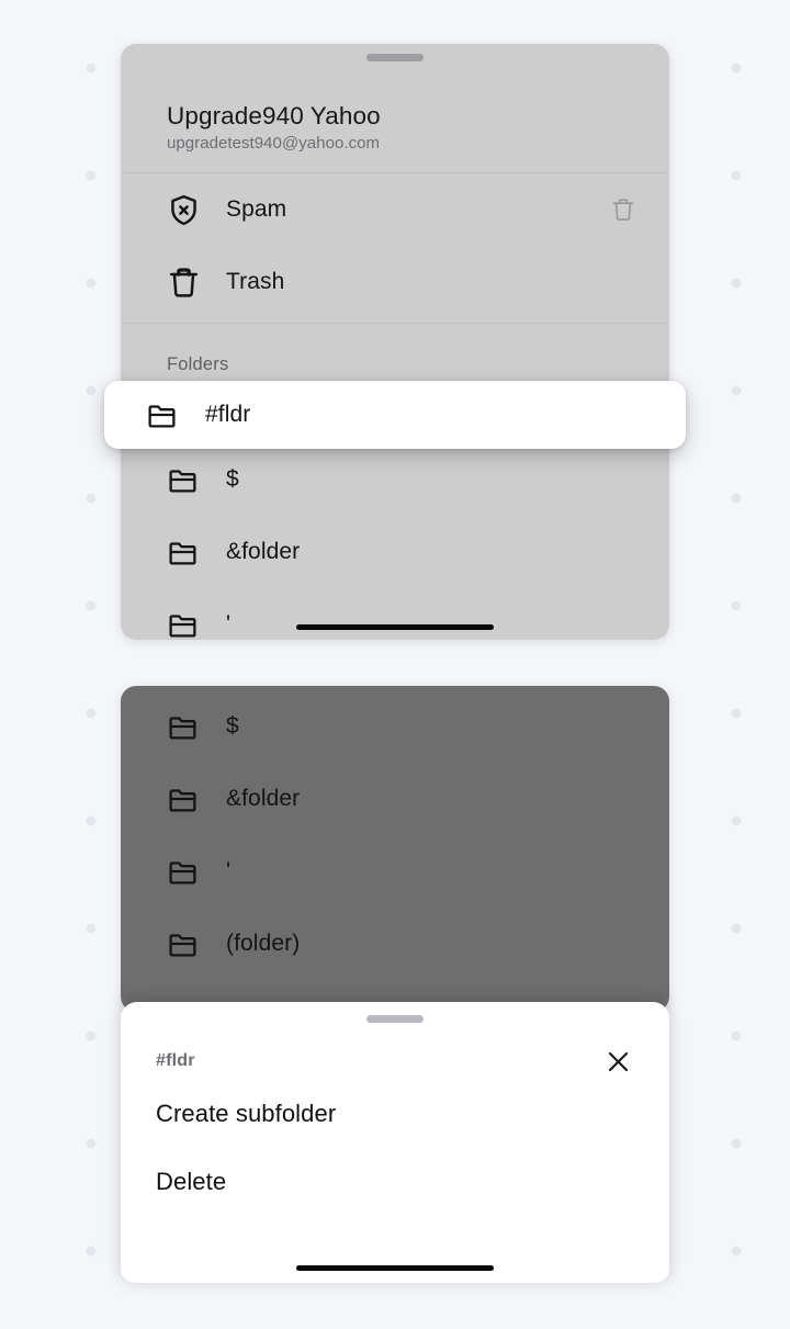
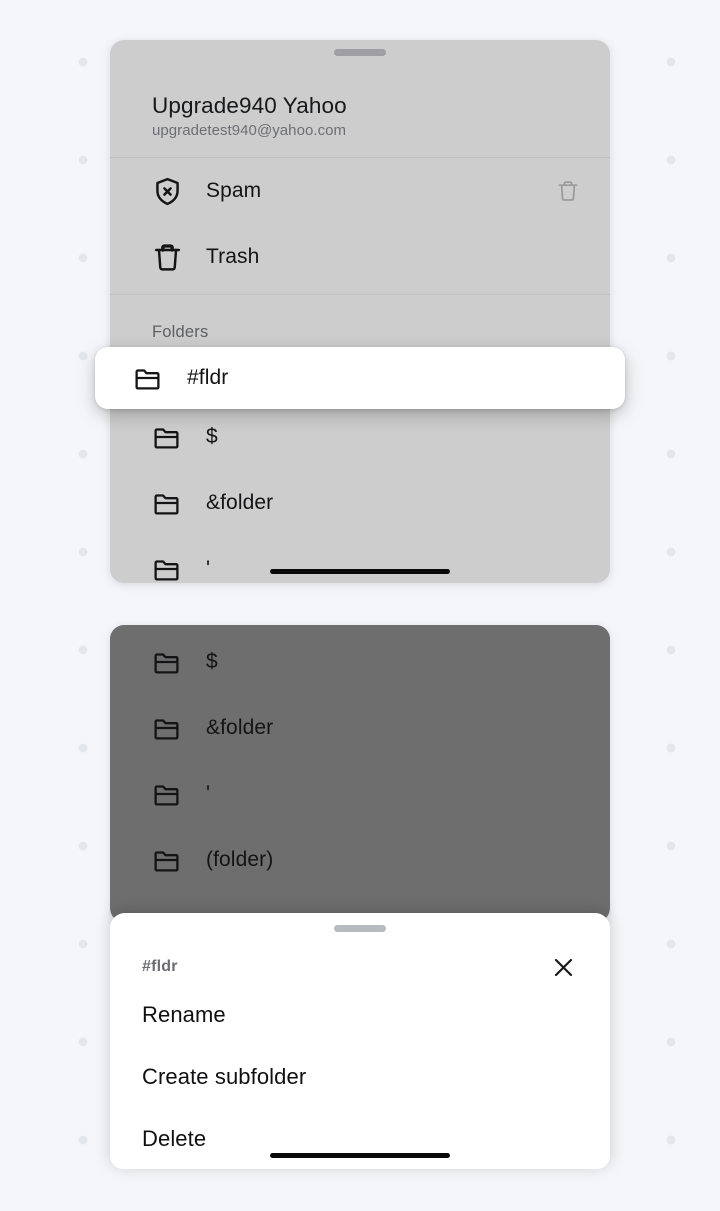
  Upgrade940 Yahoo
  upgradetest940@yahoo.com
  Spam
  Trash
  Folders
  $
  &folder
  '
  #fldr
  $
  &folder
  '
  (folder)
  #fldr
+ Rename
  Create subfolder
  Delete
